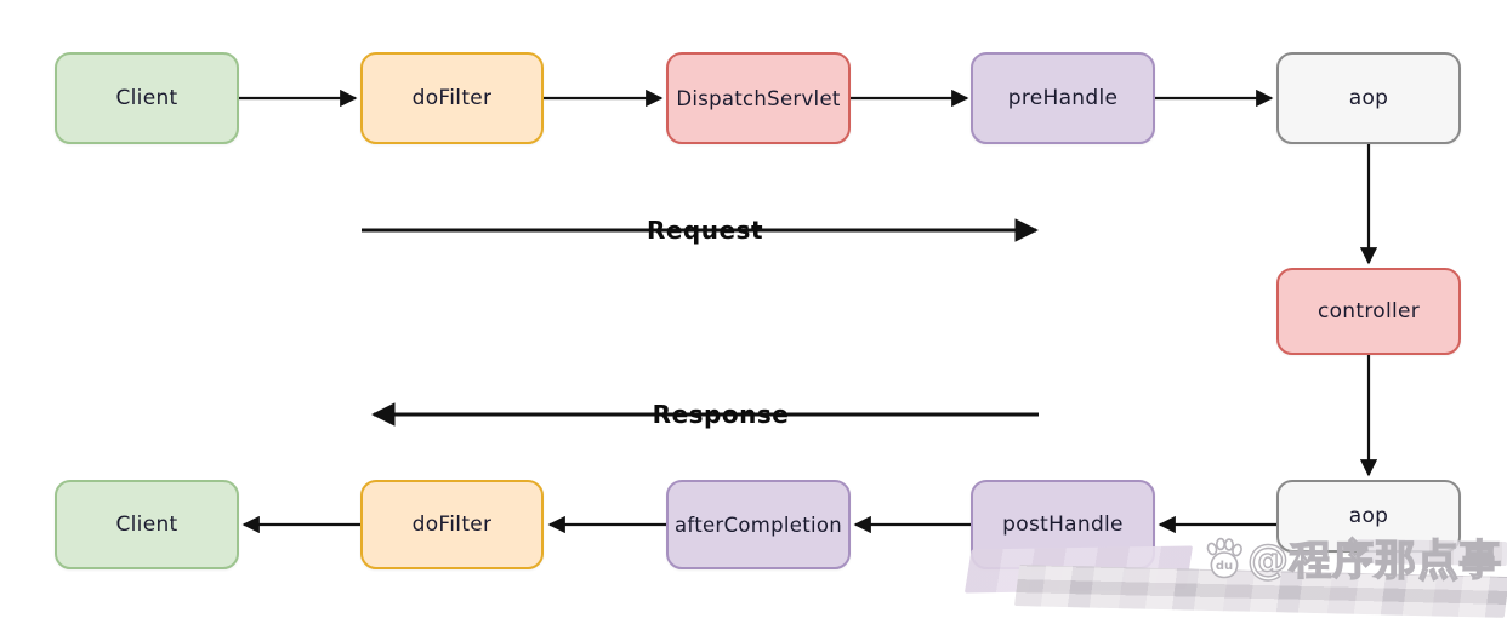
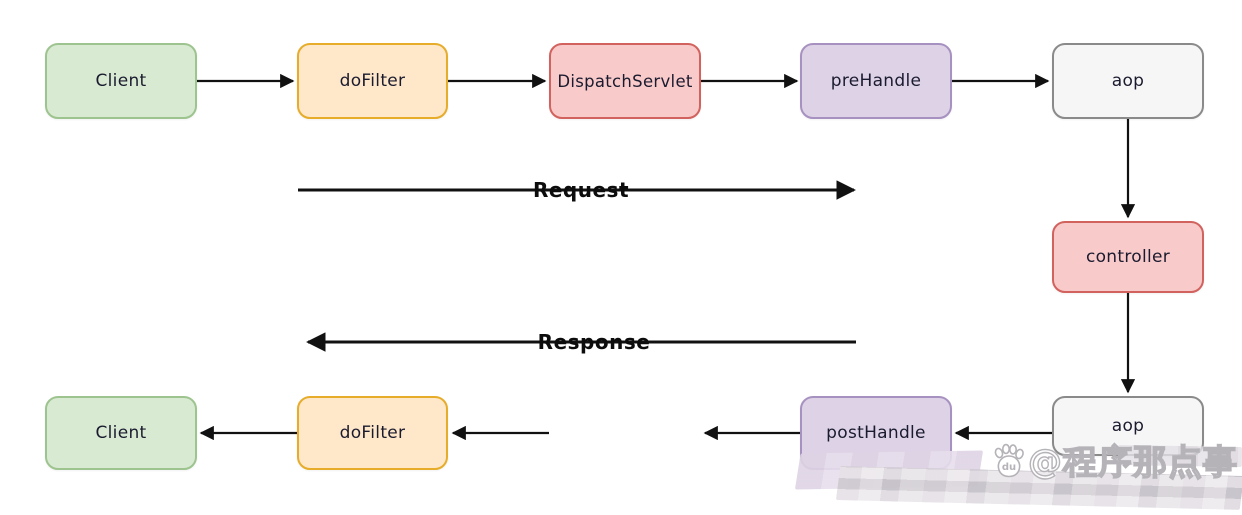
  Client
  doFilter
  DispatchServlet
  preHandle
  aop
  controller
  Client
  doFilter
- afterCompletion
  postHandle
  aop
  Request
  Response
  du
  @程序那点事
